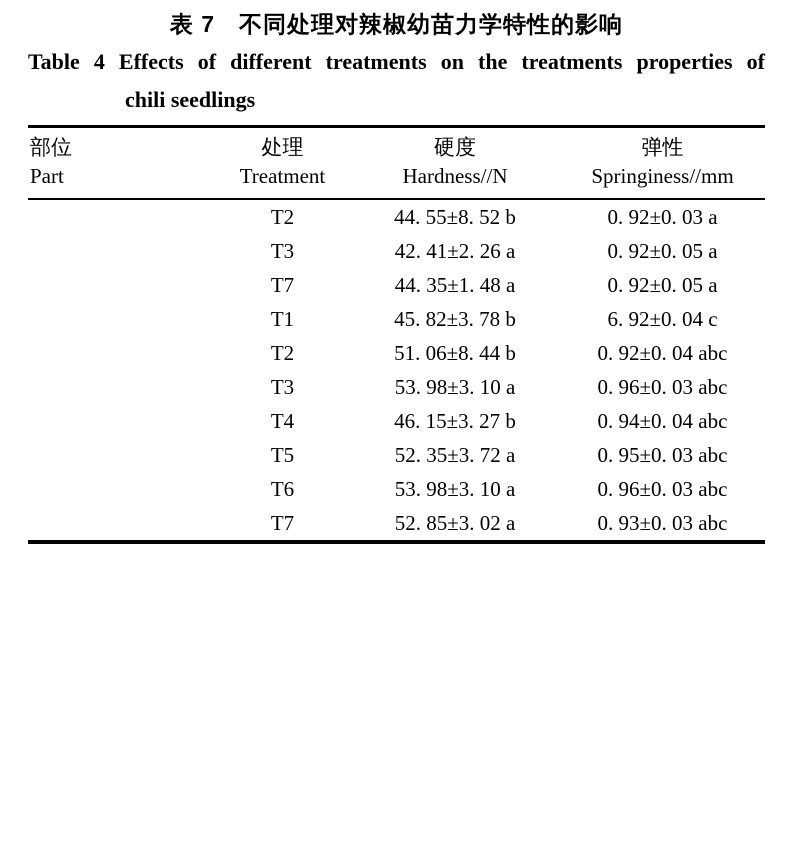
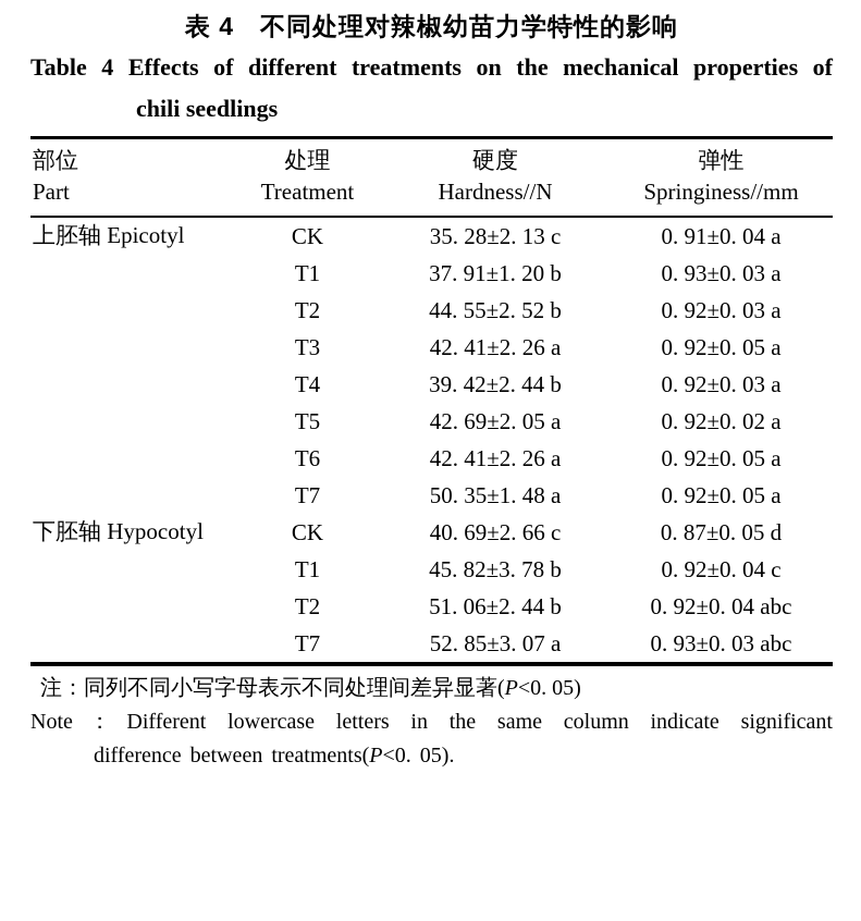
- 表 7 不同处理对辣椒幼苗力学特性的影响
+ 表 4 不同处理对辣椒幼苗力学特性的影响
- Table 4 Effects of different treatments on the treatments properties of
+ Table 4 Effects of different treatments on the mechanical properties of
  chili seedlings
  部位 Part	处理 Treatment	硬度 Hardness//N	弹性 Springiness//mm
+ 上胚轴 Epicotyl	CK	35. 28±2. 13 c	0. 91±0. 04 a
+ 	T1	37. 91±1. 20 b	0. 93±0. 03 a
- 	T2	44. 55±8. 52 b	0. 92±0. 03 a
+ 	T2	44. 55±2. 52 b	0. 92±0. 03 a
  	T3	42. 41±2. 26 a	0. 92±0. 05 a
+ 	T4	39. 42±2. 44 b	0. 92±0. 03 a
+ 	T5	42. 69±2. 05 a	0. 92±0. 02 a
+ 	T6	42. 41±2. 26 a	0. 92±0. 05 a
- 	T7	44. 35±1. 48 a	0. 92±0. 05 a
+ 	T7	50. 35±1. 48 a	0. 92±0. 05 a
+ 下胚轴 Hypocotyl	CK	40. 69±2. 66 c	0. 87±0. 05 d
- 	T1	45. 82±3. 78 b	6. 92±0. 04 c
+ 	T1	45. 82±3. 78 b	0. 92±0. 04 c
- 	T2	51. 06±8. 44 b	0. 92±0. 04 abc
+ 	T2	51. 06±2. 44 b	0. 92±0. 04 abc
- 	T3	53. 98±3. 10 a	0. 96±0. 03 abc
- 	T4	46. 15±3. 27 b	0. 94±0. 04 abc
- 	T5	52. 35±3. 72 a	0. 95±0. 03 abc
- 	T6	53. 98±3. 10 a	0. 96±0. 03 abc
- 	T7	52. 85±3. 02 a	0. 93±0. 03 abc
+ 	T7	52. 85±3. 07 a	0. 93±0. 03 abc
+ 注：同列不同小写字母表示不同处理间差异显著(P<0. 05)
+ Note：Different lowercase letters in the same column indicate significant
+ difference between treatments(P<0. 05).
